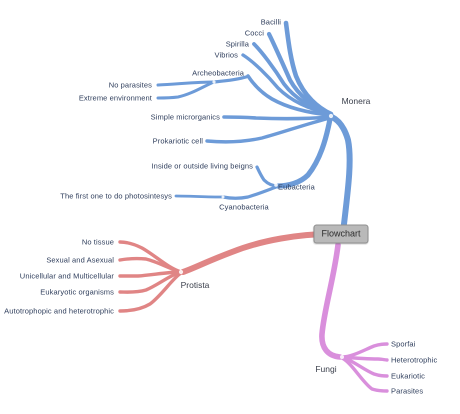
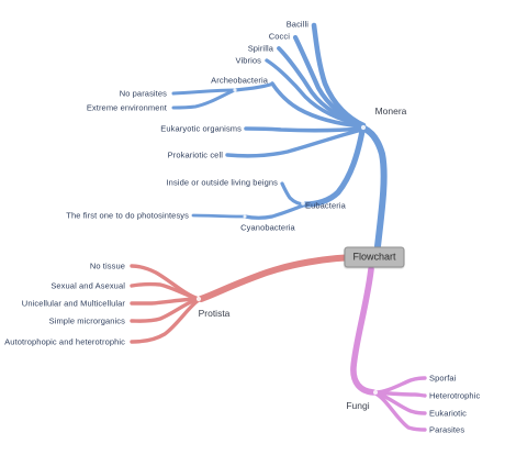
  Flowchart
  Monera
  Protista
  Fungi
  Bacilli
  Cocci
  Spirilla
  Vibrios
  Archeobacteria
  No parasites
  Extreme environment
- Simple microrganics
+ Eukaryotic organisms
  Prokariotic cell
  Eubacteria
  Inside or outside living beigns
  Cyanobacteria
  The first one to do photosintesys
  No tissue
  Sexual and Asexual
  Unicellular and Multicellular
- Eukaryotic organisms
+ Simple microrganics
  Autotrophopic and heterotrophic
  Sporfai
  Heterotrophic
  Eukariotic
  Parasites
